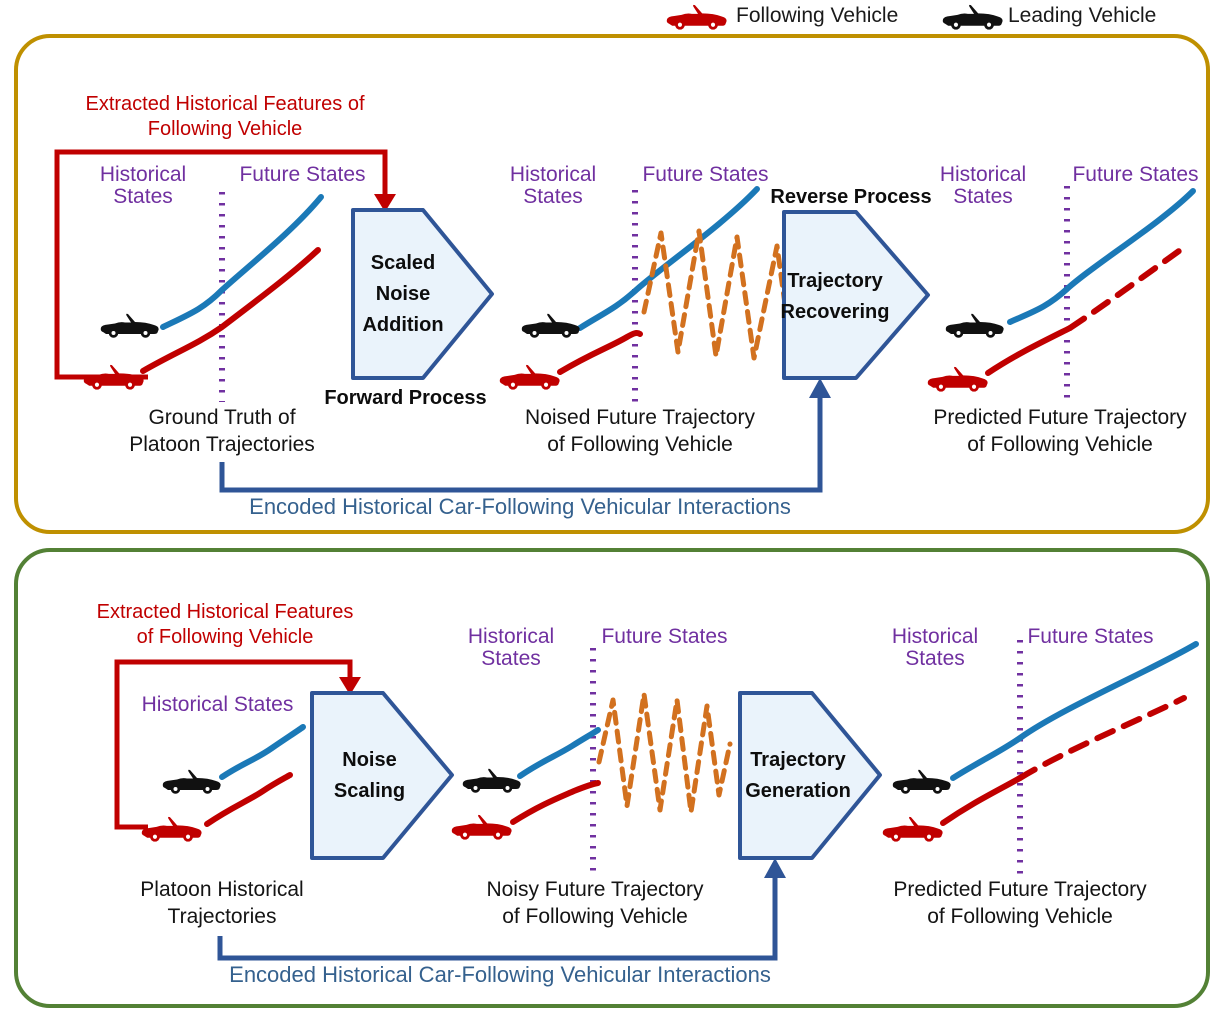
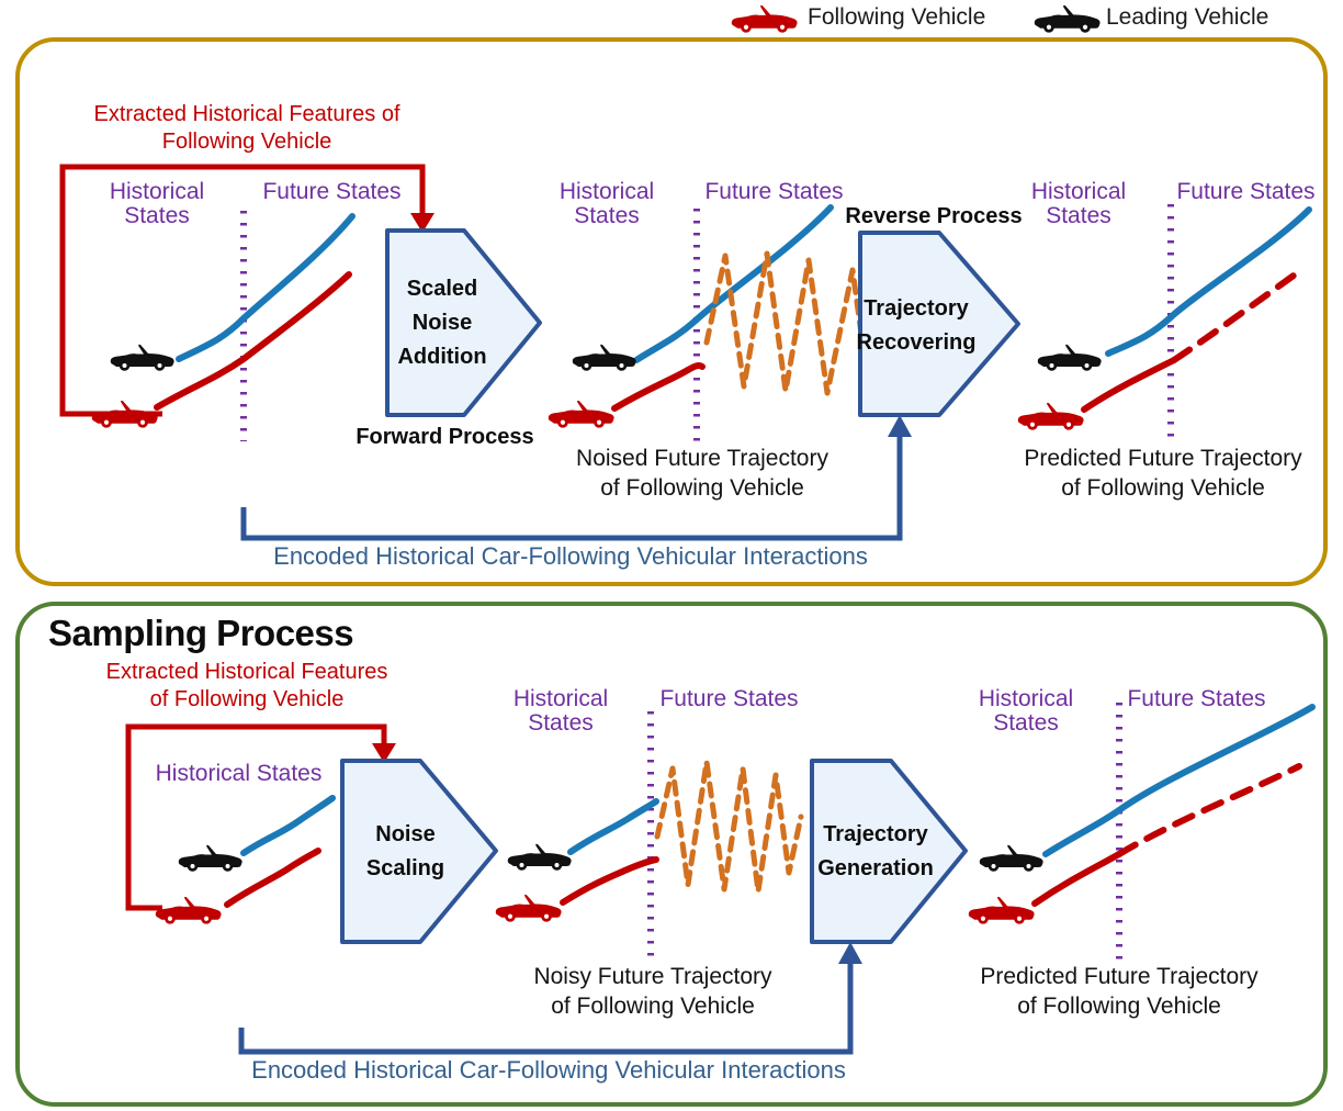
  Following Vehicle
  Leading Vehicle
  Extracted Historical Features of
  Following Vehicle
  Historical States
  Future States
  Historical States
  Future States
  Historical States
  Future States
  Scaled
  Noise
  Addition
  Forward Process
  Reverse Process
  Trajectory
  Recovering
- Ground Truth of
- Platoon Trajectories
  Noised Future Trajectory
  of Following Vehicle
  Predicted Future Trajectory
  of Following Vehicle
  Encoded Historical Car-Following Vehicular Interactions
+ Sampling Process
  Extracted Historical Features
  of Following Vehicle
  Historical States
  Historical States
  Future States
  Historical States
  Future States
  Noise
  Scaling
  Trajectory
  Generation
- Platoon Historical
- Trajectories
  Noisy Future Trajectory
  of Following Vehicle
  Predicted Future Trajectory
  of Following Vehicle
  Encoded Historical Car-Following Vehicular Interactions
